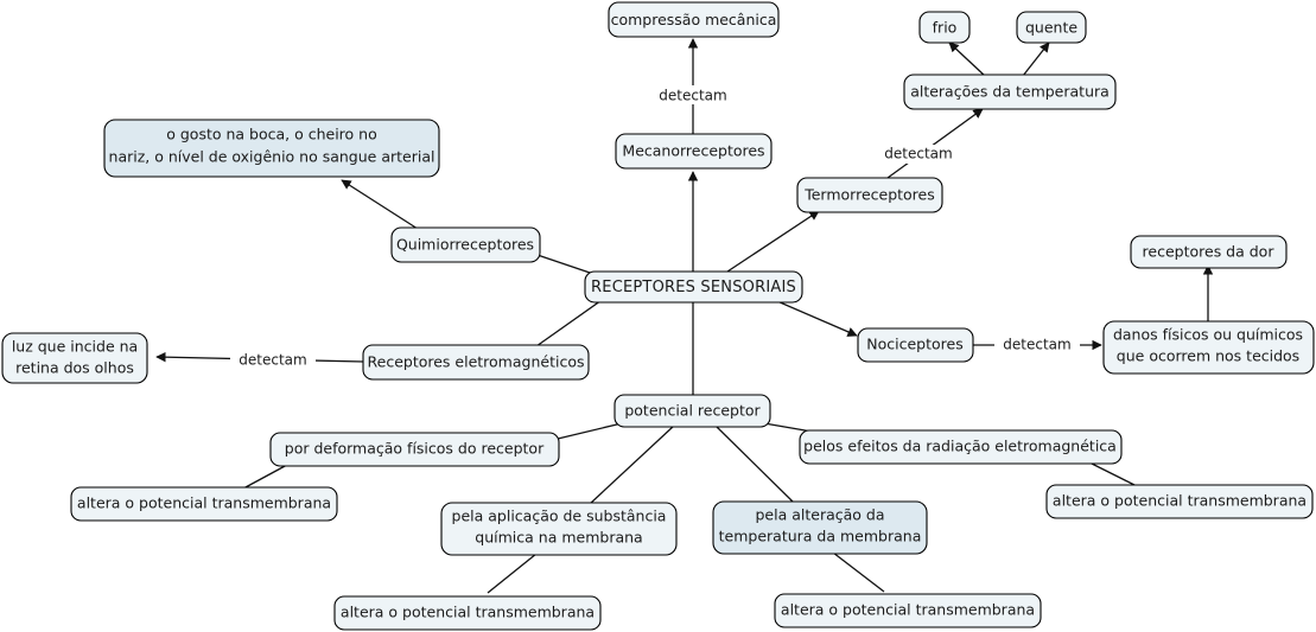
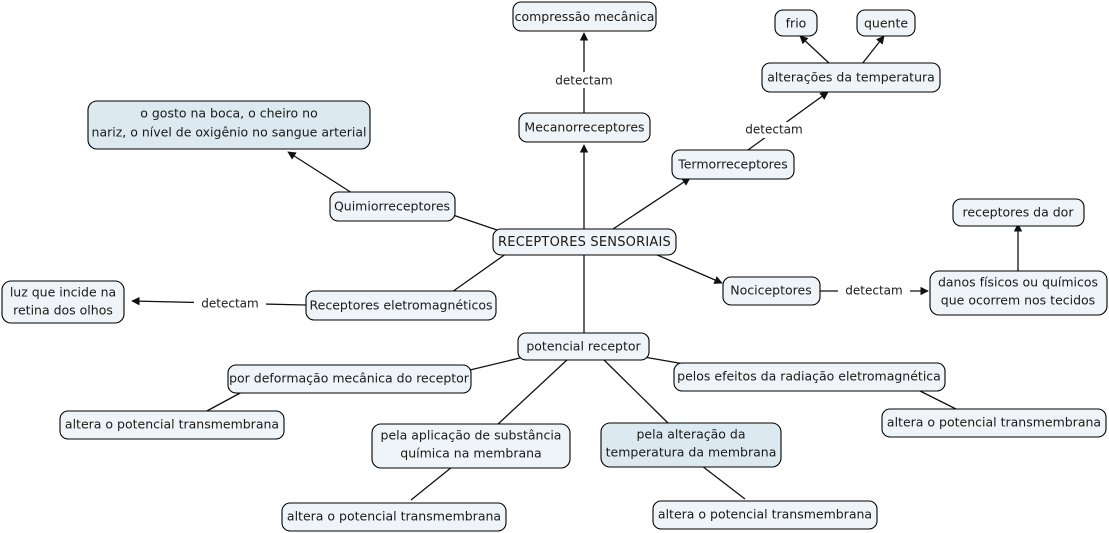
  detectam
  detectam
  detectam
  detectam
  compressão mecânica
  frio
  quente
  alterações da temperatura
  Mecanorreceptores
  Termorreceptores
  o gosto na boca, o cheiro no
  nariz, o nível de oxigênio no sangue arterial
  Quimiorreceptores
  RECEPTORES SENSORIAIS
  receptores da dor
  Nociceptores
  danos físicos ou químicos
  que ocorrem nos tecidos
  luz que incide na
  retina dos olhos
  Receptores eletromagnéticos
  potencial receptor
- por deformação físicos do receptor
+ por deformação mecânica do receptor
  pelos efeitos da radiação eletromagnética
  altera o potencial transmembrana
  pela aplicação de substância
  química na membrana
  pela alteração da
  temperatura da membrana
  altera o potencial transmembrana
  altera o potencial transmembrana
  altera o potencial transmembrana
